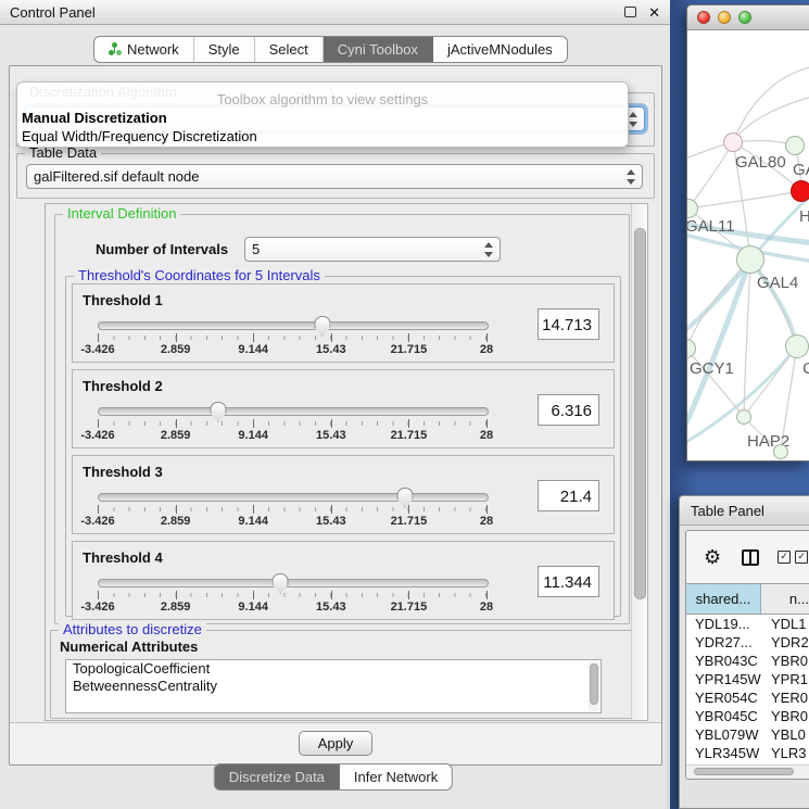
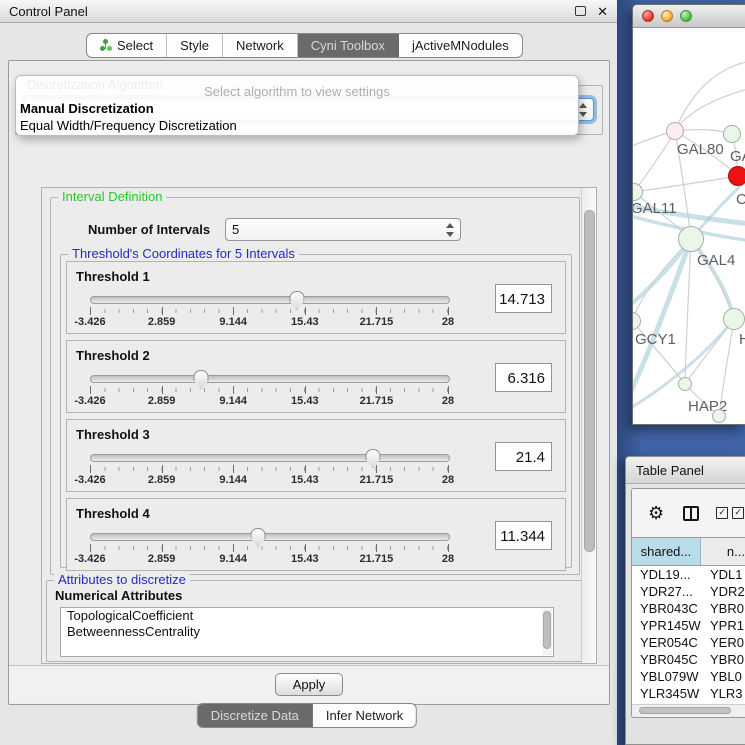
  Control Panel
  ✕
- Network
+ Select
  Style
- Select
+ Network
  Cyni Toolbox
  jActiveMNodules
- Toolbox algorithm to view settings
+ Select algorithm to view settings
  Manual Discretization
  Equal Width/Frequency Discretization
- Table Data
- galFiltered.sif default node
  Interval Definition
  Number of Intervals
  5
  Threshold's Coordinates for 5 Intervals
  Threshold 1
  -3.426
  2.859
  9.144
  15.43
  21.715
  28
  14.713
  Threshold 2
  -3.426
  2.859
  9.144
  15.43
  21.715
  28
  6.316
  Threshold 3
  -3.426
  2.859
  9.144
  15.43
  21.715
  28
  21.4
  Threshold 4
  -3.426
  2.859
  9.144
  15.43
  21.715
  28
  11.344
  Attributes to discretize
  Numerical Attributes
  TopologicalCoefficient
  BetweennessCentrality
  Apply
  Discretize Data
  Infer Network
  GAL80
- H
+ C
  GAL11
  GAL4
  GCY1
- C
+ H
  HAP2
  Table Panel
  ⚙
  ✓
  ✓
  shared...
  n...
  YDL19...
  YDL1
  YDR27...
  YDR2
  YBR043C
  YBR0
  YPR145W
  YPR1
  YER054C
  YER0
  YBR045C
  YBR0
  YBL079W
  YBL0
  YLR345W
  YLR3
